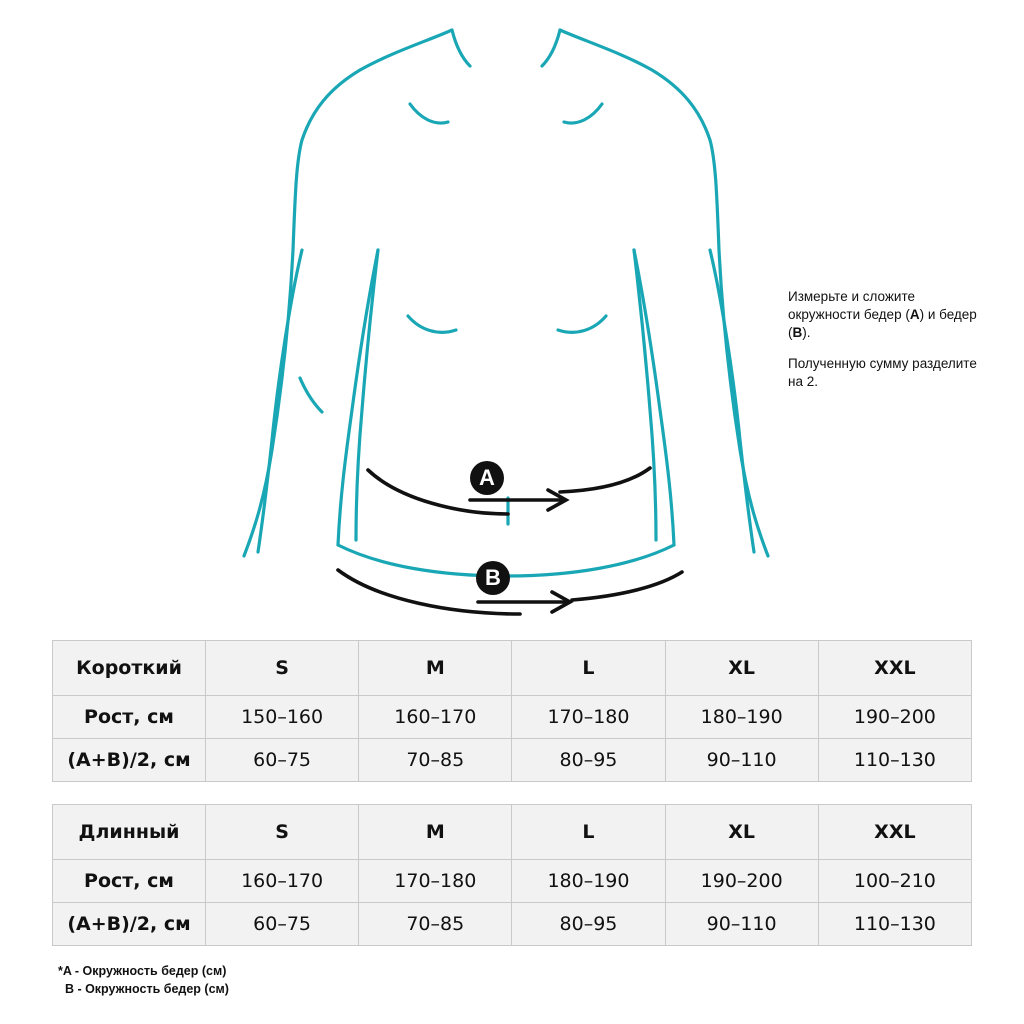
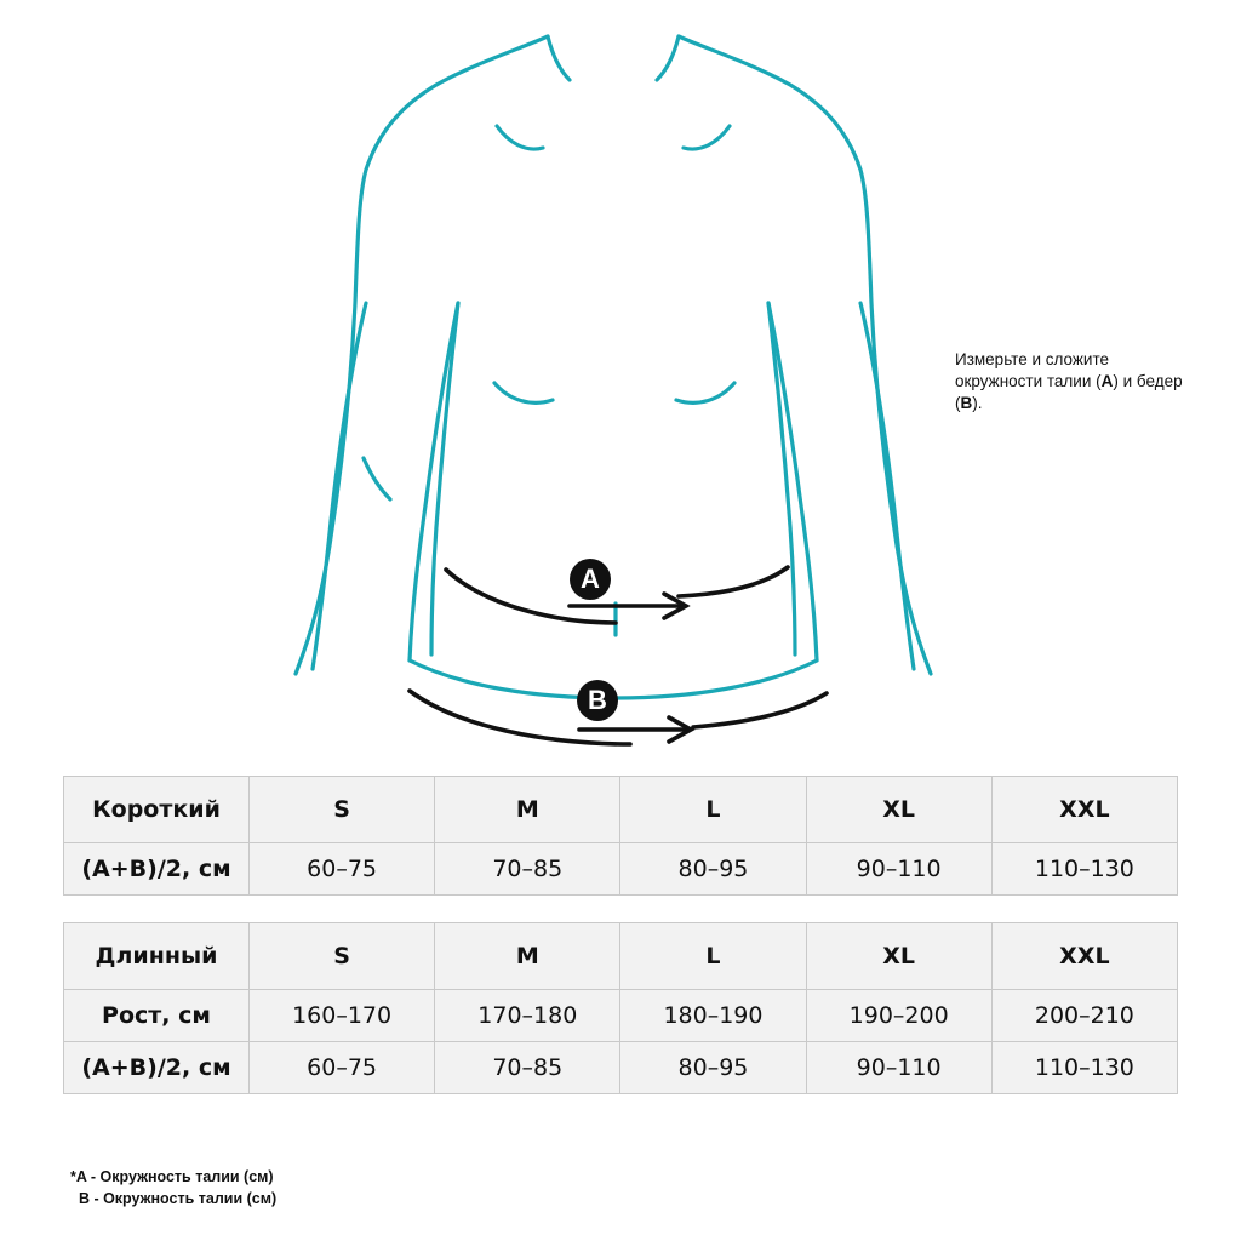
  A
  B
- Измерьте и сложите окружности бедер (A) и бедер (B).
+ Измерьте и сложите окружности талии (A) и бедер (B).
- Полученную сумму разделите на 2.
  Короткий	S	M	L	XL	XXL
- Рост, см	150–160	160–170	170–180	180–190	190–200
  (A+B)/2, см	60–75	70–85	80–95	90–110	110–130
  Длинный	S	M	L	XL	XXL
- Рост, см	160–170	170–180	180–190	190–200	100–210
+ Рост, см	160–170	170–180	180–190	190–200	200–210
  (A+B)/2, см	60–75	70–85	80–95	90–110	110–130
- *A - Окружность бедер (см)
+ *A - Окружность талии (см)
- B - Окружность бедер (см)
+ B - Окружность талии (см)
